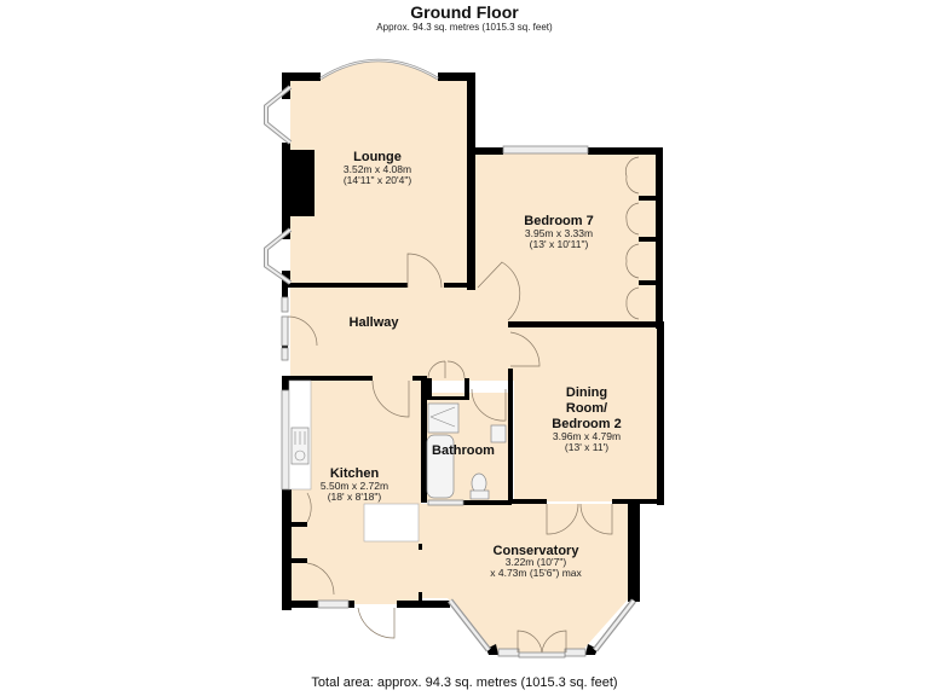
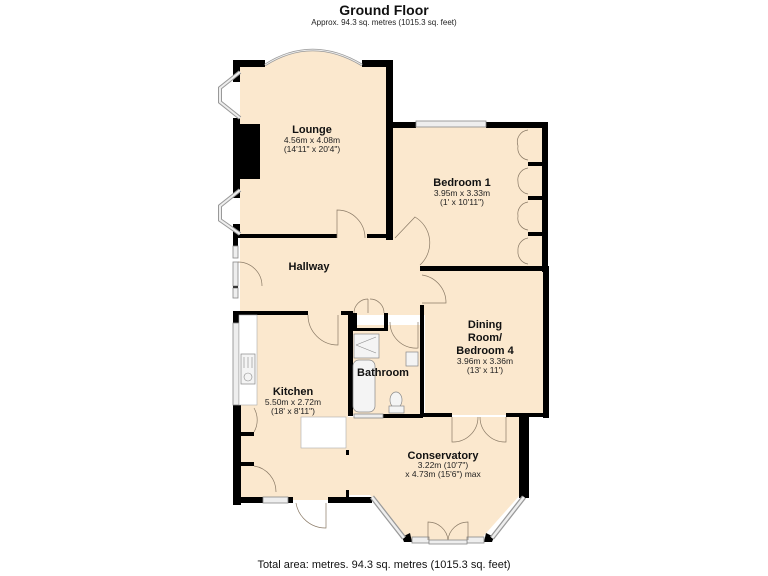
  Ground Floor
  Approx. 94.3 sq. metres (1015.3 sq. feet)
  Lounge
- 3.52m x 4.08m
+ 4.56m x 4.08m
  (14'11" x 20'4")
- Bedroom 7
+ Bedroom 1
  3.95m x 3.33m
- (13' x 10'11")
+ (1' x 10'11")
  Hallway
  Dining
  Room/
- Bedroom 2
+ Bedroom 4
- 3.96m x 4.79m
+ 3.96m x 3.36m
  (13' x 11')
  Bathroom
  Kitchen
  5.50m x 2.72m
- (18' x 8'18")
+ (18' x 8'11")
  Conservatory
  3.22m (10'7")
  x 4.73m (15'6") max
- Total area: approx. 94.3 sq. metres (1015.3 sq. feet)
+ Total area: metres. 94.3 sq. metres (1015.3 sq. feet)
